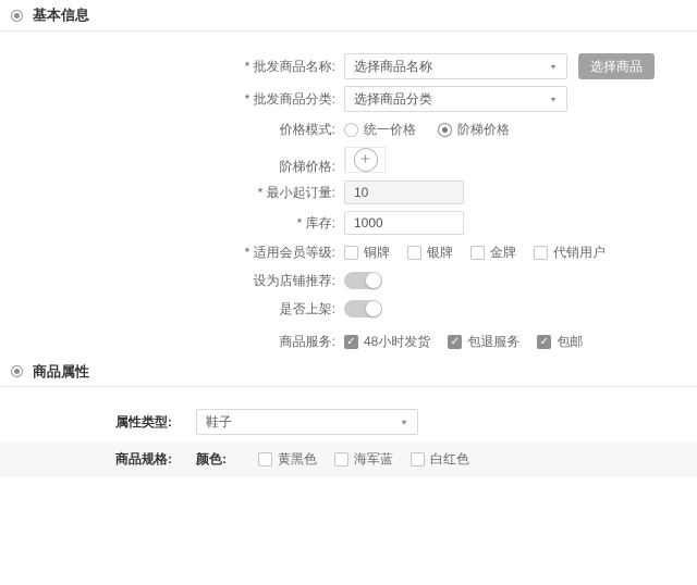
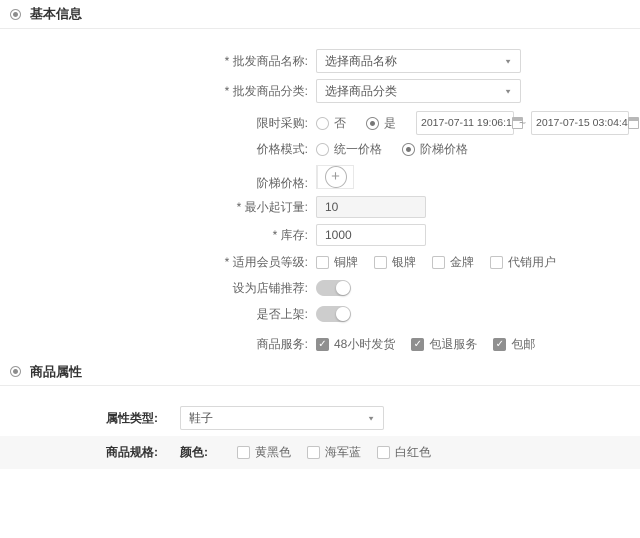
  基本信息
  * 批发商品名称:
  选择商品名称
- 选择商品
  * 批发商品分类:
  选择商品分类
+ 限时采购:
+ 否
+ 是
+ 2017-07-11 19:06:1
+ ~
+ 2017-07-15 03:04:4
  价格模式:
  统一价格
  阶梯价格
  阶梯价格:
  +
  * 最小起订量:
  10
  * 库存:
  1000
  * 适用会员等级:
  铜牌
  银牌
  金牌
  代销用户
  设为店铺推荐:
  是否上架:
  商品服务:
  ✓
  48小时发货
  ✓
  包退服务
  ✓
  包邮
  商品属性
  属性类型:
  鞋子
  商品规格:
  颜色:
  黄黑色
  海军蓝
  白红色
